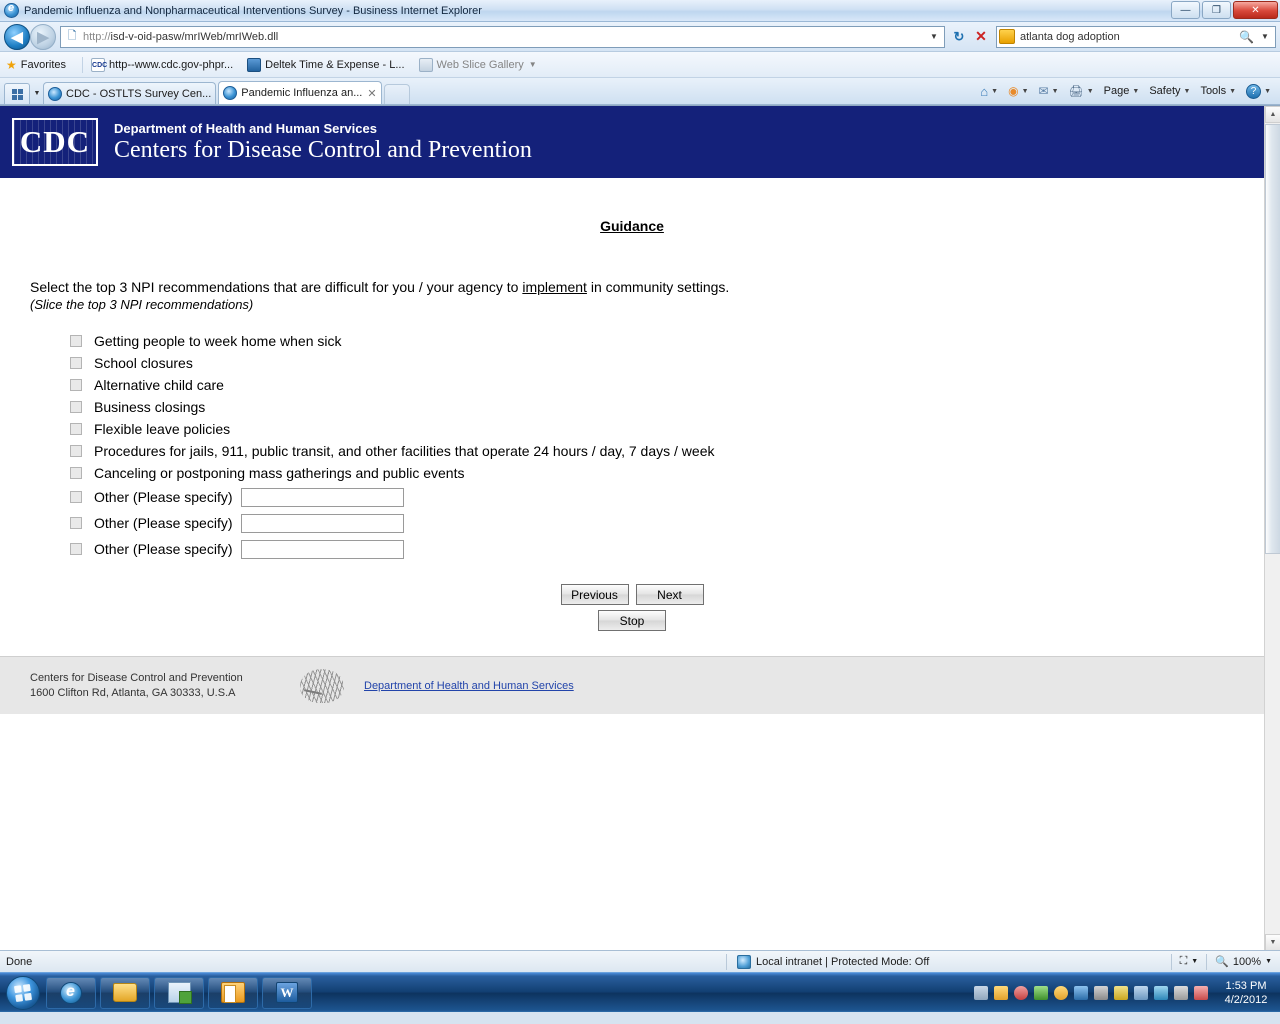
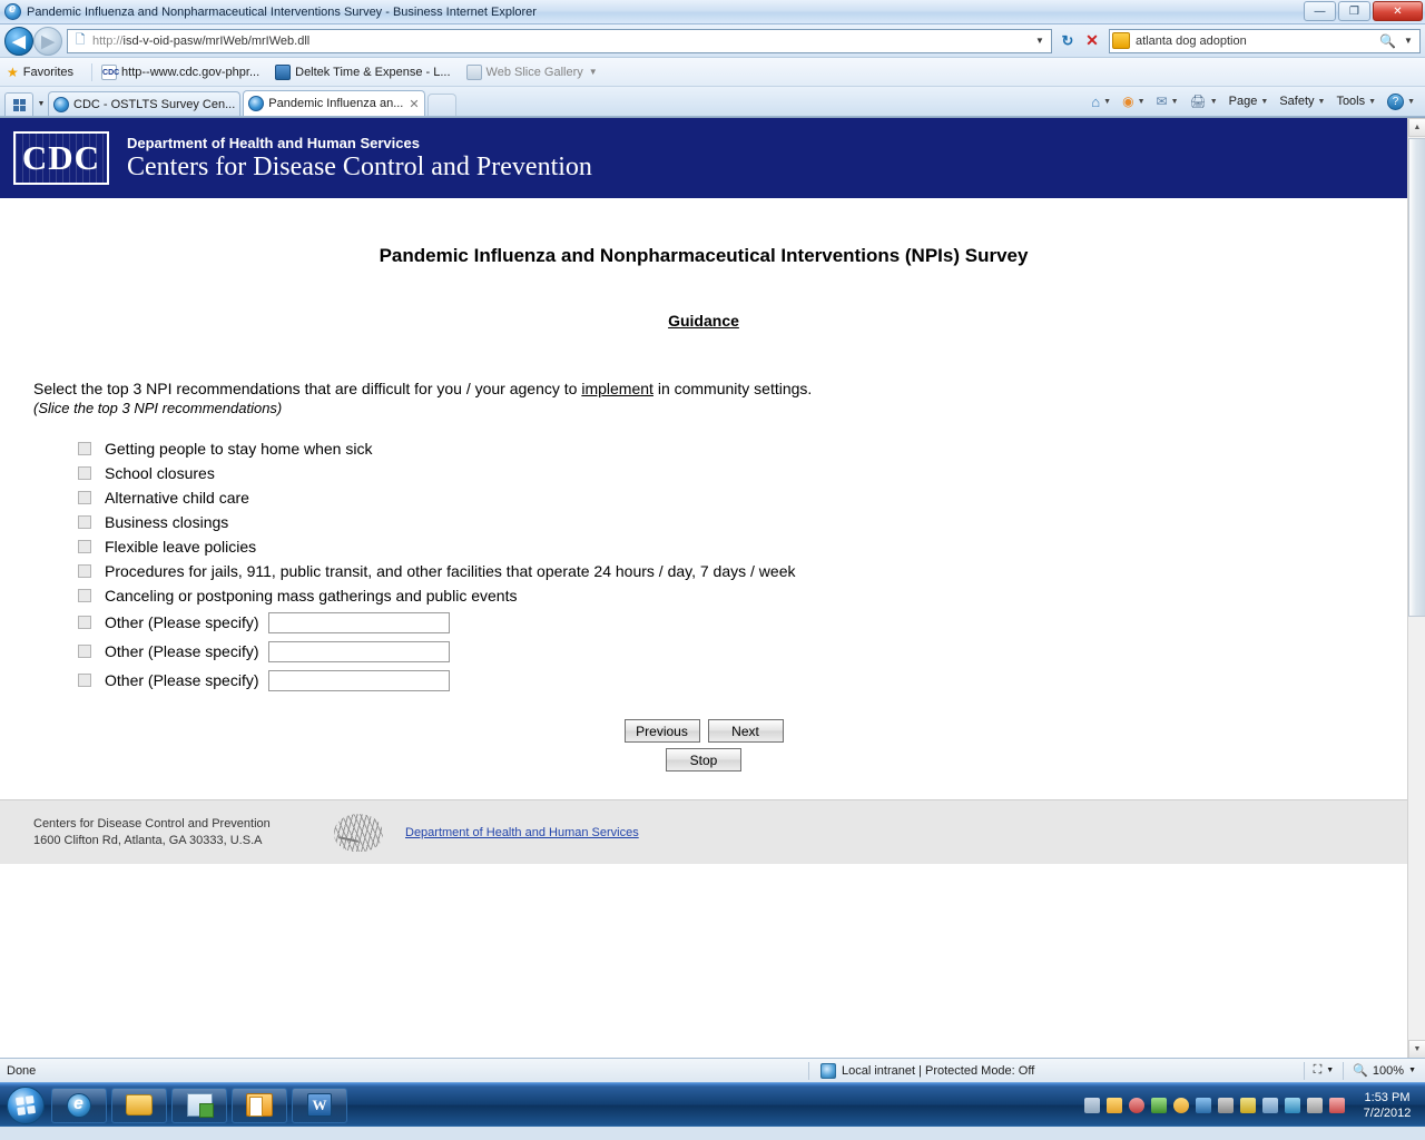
  Pandemic Influenza and Nonpharmaceutical Interventions Survey - Business Internet Explorer
  —
  ❐
  ✕
  ◀
  ▶
  🗋
  http://isd-v-oid-pasw/mrIWeb/mrIWeb.dll
  ▼
  ↻
  ✕
  atlanta dog adoption
  🔍
  ▼
  ★
  Favorites
  http--www.cdc.gov-phpr...
  Deltek Time & Expense - L...
  Web Slice Gallery
  ▼
  CDC - OSTLTS Survey Cen...
  Pandemic Influenza an...
  ✕
  ⌂
  ◉
  ✉
  🖨
  Page
  Safety
  Tools
  ?
  CDC
  Department of Health and Human Services
  Centers for Disease Control and Prevention
+ Pandemic Influenza and Nonpharmaceutical Interventions (NPIs) Survey
  Guidance
  Select the top 3 NPI recommendations that are difficult for you / your agency to implement in community settings.
  (Slice the top 3 NPI recommendations)
- Getting people to week home when sick
+ Getting people to stay home when sick
  School closures
  Alternative child care
  Business closings
  Flexible leave policies
  Procedures for jails, 911, public transit, and other facilities that operate 24 hours / day, 7 days / week
  Canceling or postponing mass gatherings and public events
  Other (Please specify)
  Other (Please specify)
  Other (Please specify)
  Previous
  Next
  Stop
  Centers for Disease Control and Prevention
  1600 Clifton Rd, Atlanta, GA 30333, U.S.A
  Department of Health and Human Services
  Done
  Local intranet | Protected Mode: Off
  ⛶
  🔍
  100%
  W
  1:53 PM
- 4/2/2012
+ 7/2/2012
